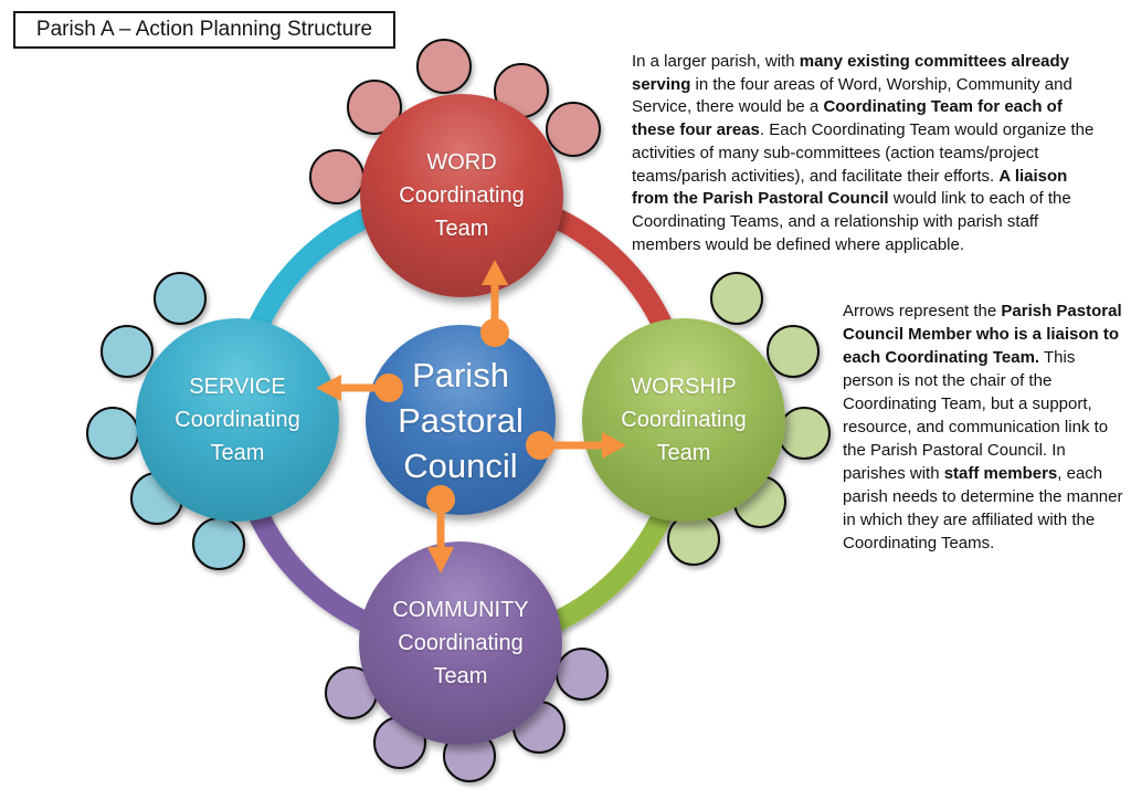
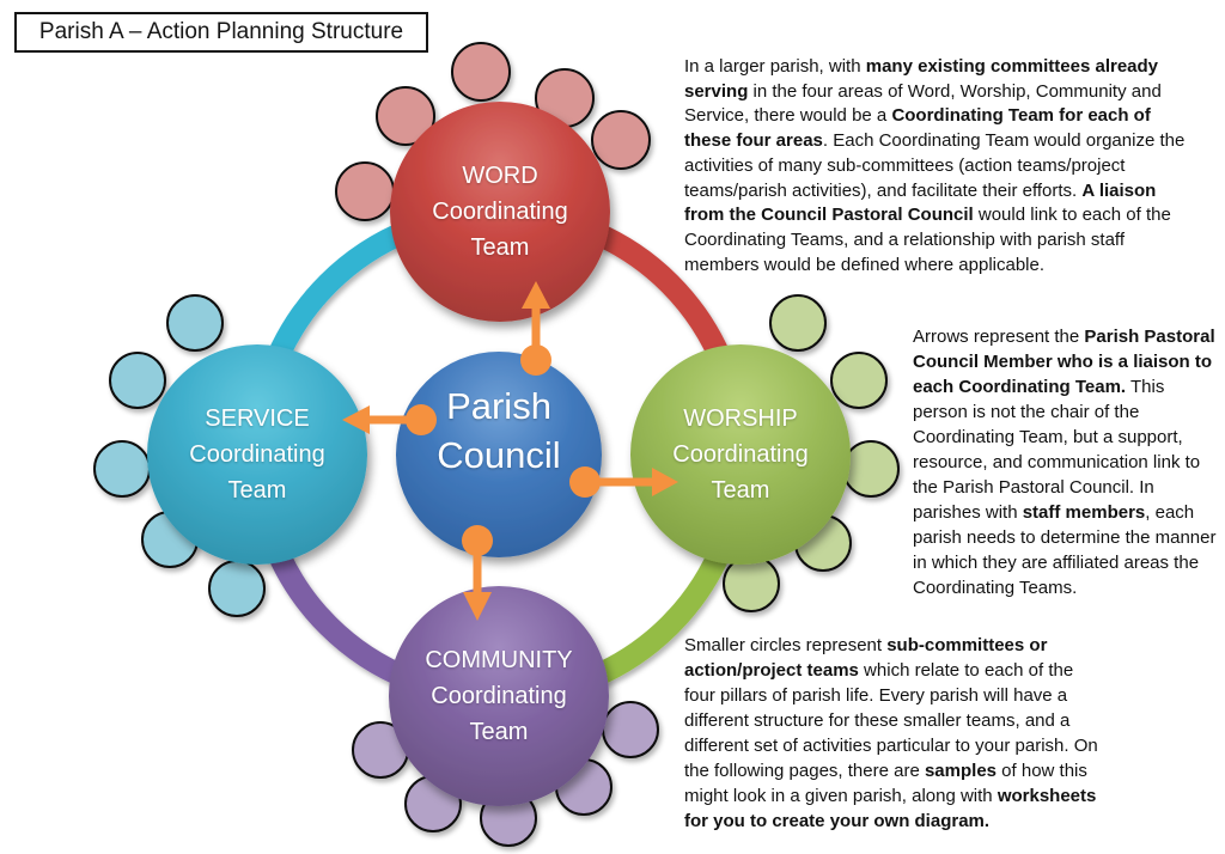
  Parish A – Action Planning Structure
  WORD
  Coordinating
  Team
  SERVICE
  Coordinating
  Team
  WORSHIP
  Coordinating
  Team
  COMMUNITY
  Coordinating
  Team
  Parish
- Pastoral
  Council
- In a larger parish, with many existing committees already serving in the four areas of Word, Worship, Community and Service, there would be a Coordinating Team for each of these four areas. Each Coordinating Team would organize the activities of many sub-committees (action teams/project teams/parish activities), and facilitate their efforts. A liaison from the Parish Pastoral Council would link to each of the Coordinating Teams, and a relationship with parish staff members would be defined where applicable.
+ In a larger parish, with many existing committees already serving in the four areas of Word, Worship, Community and Service, there would be a Coordinating Team for each of these four areas. Each Coordinating Team would organize the activities of many sub-committees (action teams/project teams/parish activities), and facilitate their efforts. A liaison from the Council Pastoral Council would link to each of the Coordinating Teams, and a relationship with parish staff members would be defined where applicable.
- Arrows represent the Parish Pastoral Council Member who is a liaison to each Coordinating Team. This person is not the chair of the Coordinating Team, but a support, resource, and communication link to the Parish Pastoral Council. In parishes with staff members, each parish needs to determine the manner in which they are affiliated with the Coordinating Teams.
+ Arrows represent the Parish Pastoral Council Member who is a liaison to each Coordinating Team. This person is not the chair of the Coordinating Team, but a support, resource, and communication link to the Parish Pastoral Council. In parishes with staff members, each parish needs to determine the manner in which they are affiliated areas the Coordinating Teams.
+ Smaller circles represent sub-committees or action/project teams which relate to each of the four pillars of parish life. Every parish will have a different structure for these smaller teams, and a different set of activities particular to your parish. On the following pages, there are samples of how this might look in a given parish, along with worksheets for you to create your own diagram.
